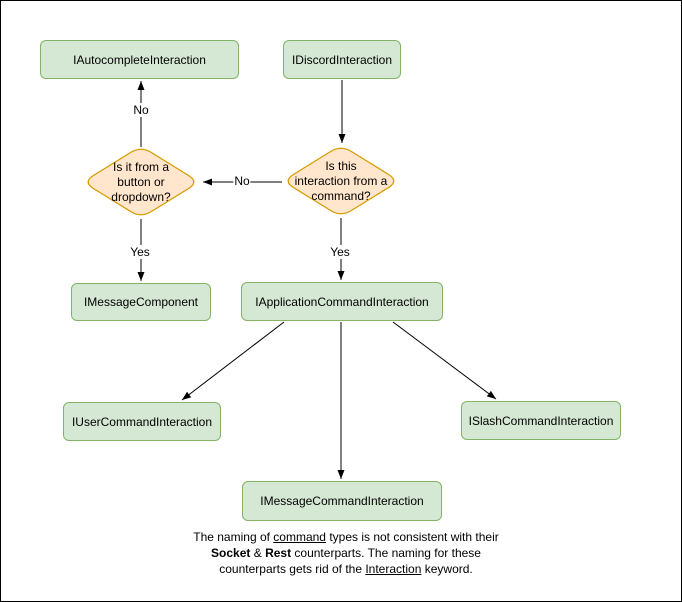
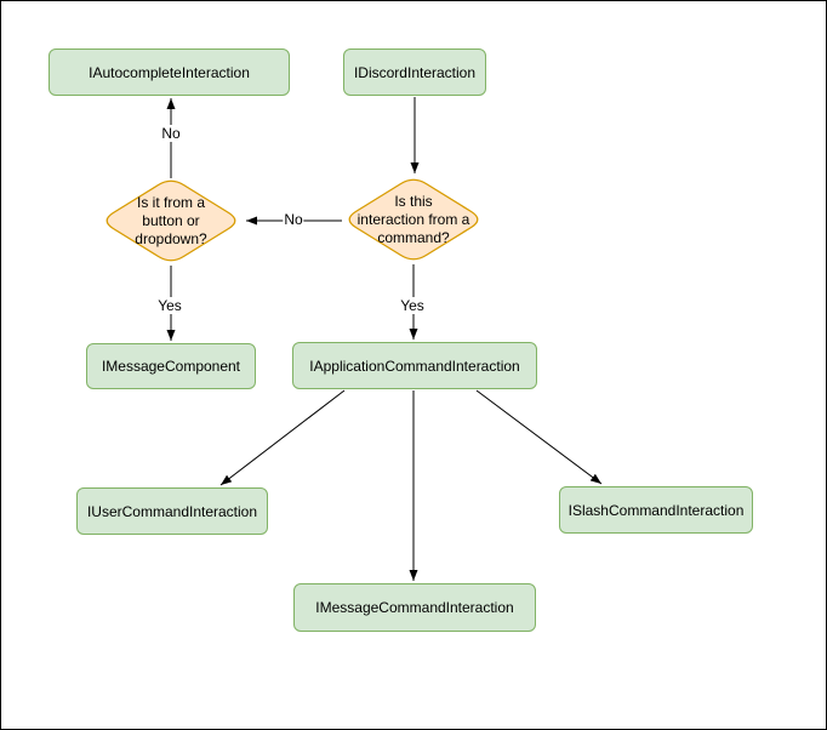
  IAutocompleteInteraction
  IDiscordInteraction
  IMessageComponent
  IApplicationCommandInteraction
  IUserCommandInteraction
  ISlashCommandInteraction
  IMessageCommandInteraction
  Is it from a
  button or
  dropdown?
  Is this
  interaction from a
  command?
  No
  No
  Yes
  Yes
- The naming of command types is not consistent with their
- Socket & Rest counterparts. The naming for these
- counterparts gets rid of the Interaction keyword.
